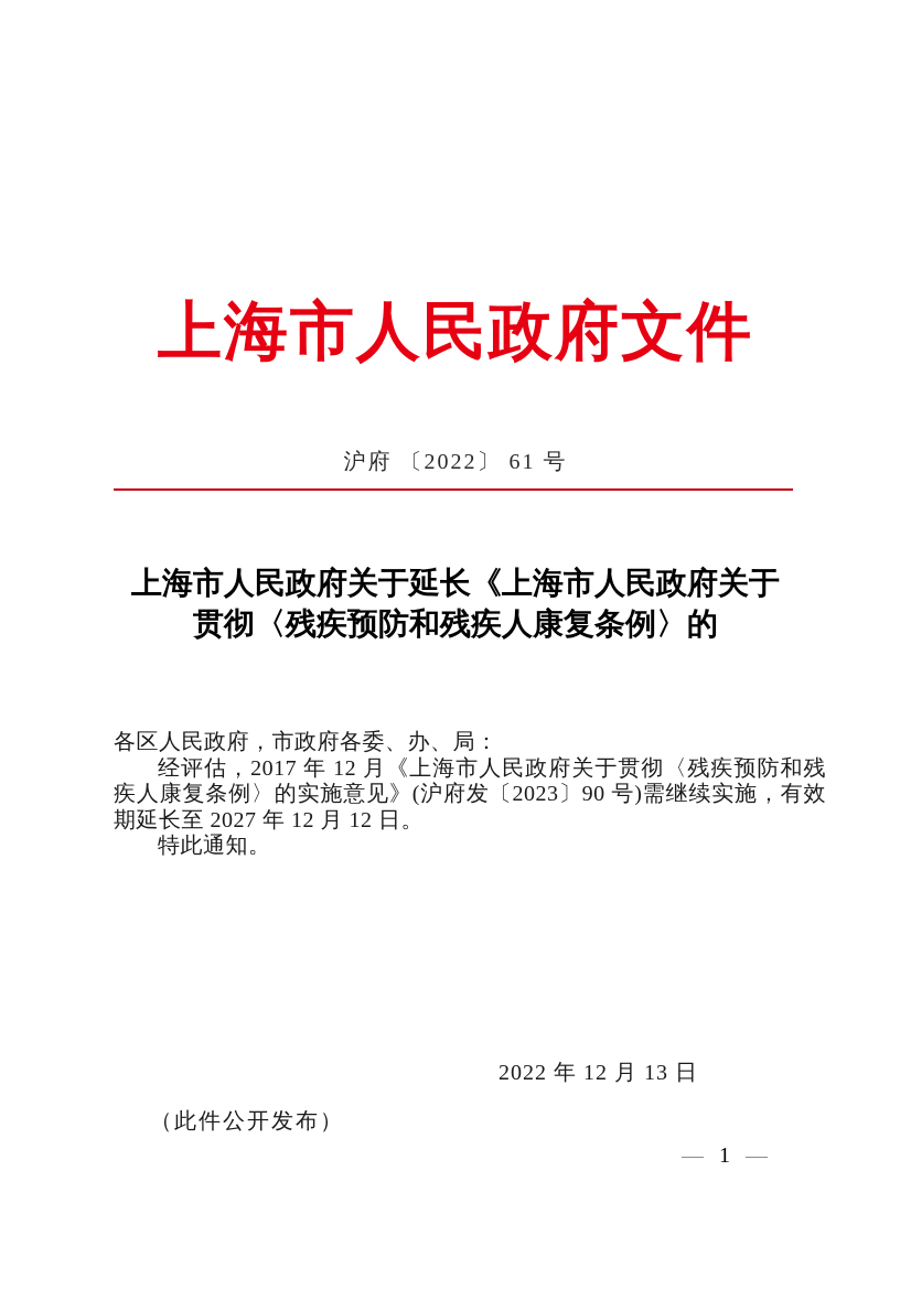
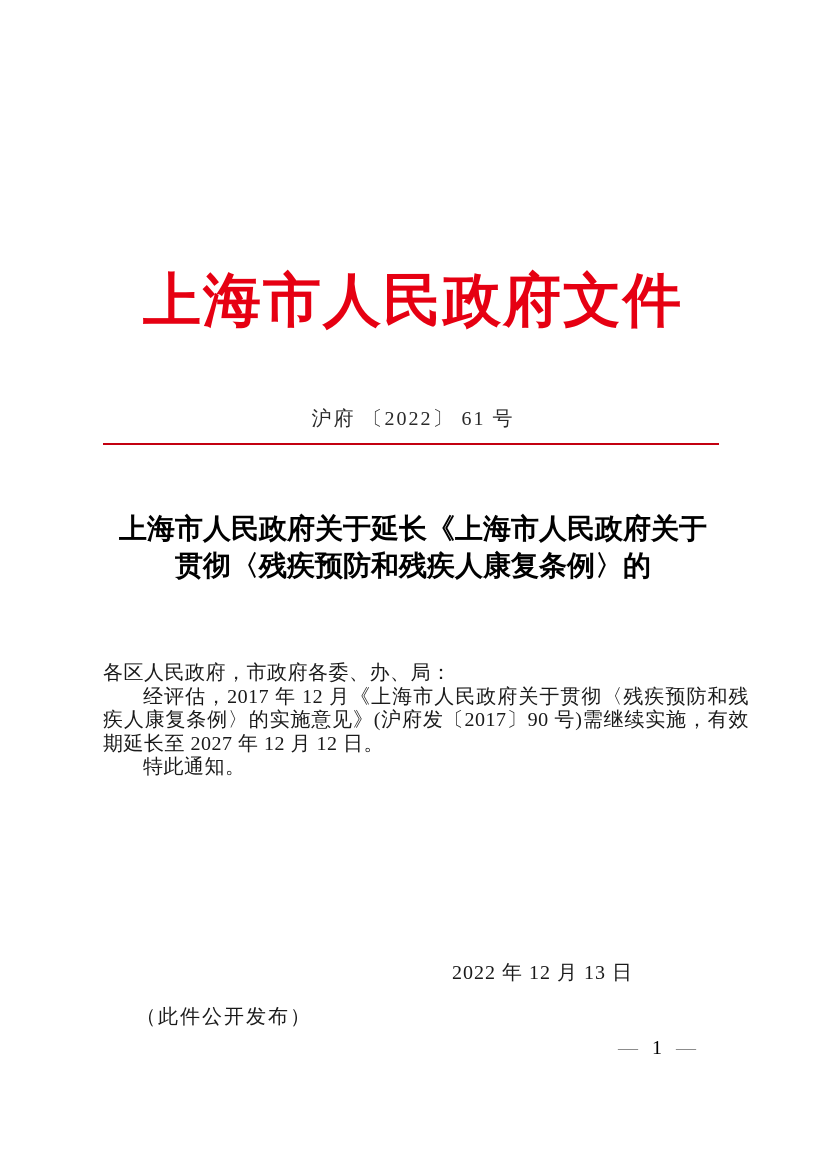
  上海市人民政府文件
  沪府 〔2022〕 61 号
  上海市人民政府关于延长《上海市人民政府关于
  贯彻〈残疾预防和残疾人康复条例〉的
  各区人民政府，市政府各委、办、局：
- 经评估，2017 年 12 月《上海市人民政府关于贯彻〈残疾预防和残疾人康复条例〉的实施意见》(沪府发〔2023〕90 号)需继续实施，有效期延长至 2027 年 12 月 12 日。
+ 经评估，2017 年 12 月《上海市人民政府关于贯彻〈残疾预防和残疾人康复条例〉的实施意见》(沪府发〔2017〕90 号)需继续实施，有效期延长至 2027 年 12 月 12 日。
  特此通知。
  2022 年 12 月 13 日
  （此件公开发布）
  —
  1
  —
